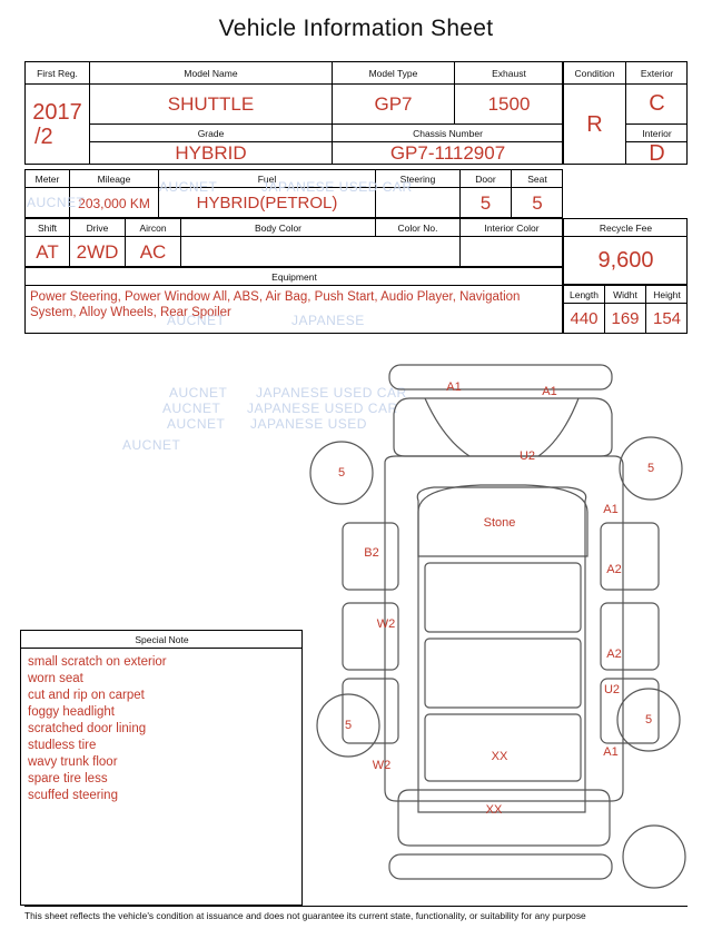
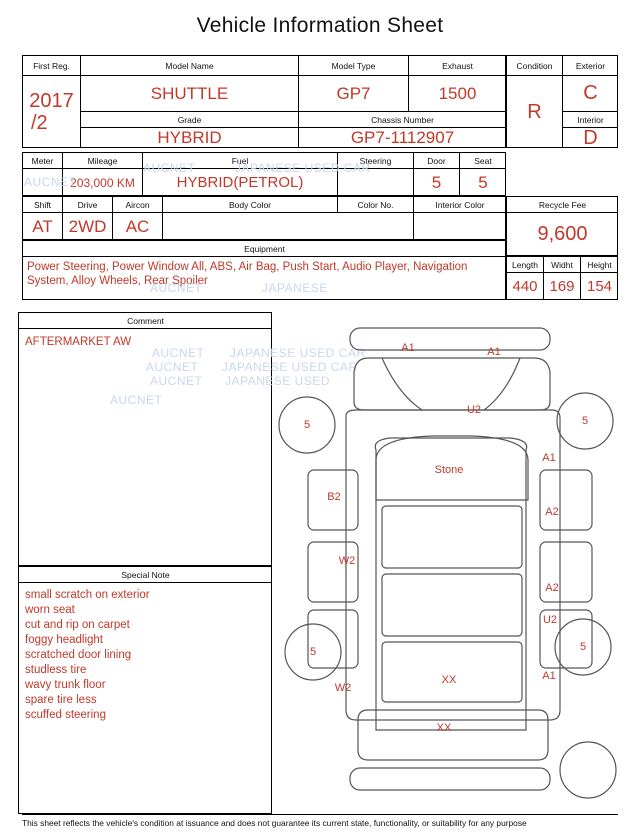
  Vehicle Information Sheet
  First Reg.
  2017
  /2
  Model Name
  SHUTTLE
  Grade
  HYBRID
  Model Type
  GP7
  Exhaust
  1500
  Chassis Number
  GP7-1112907
  Condition
  R
  Exterior
  C
  Interior
  D
  Meter
  Mileage
  203,000 KM
  Fuel
  HYBRID(PETROL)
  Steering
  Door
  5
  Seat
  5
  Shift
  AT
  Drive
  2WD
  Aircon
  AC
  Body Color
  Color No.
  Interior Color
  Recycle Fee
  9,600
  Equipment
  Power Steering, Power Window All, ABS, Air Bag, Push Start, Audio Player, Navigation System, Alloy Wheels, Rear Spoiler
  Length
  440
  Widht
  169
  Height
  154
+ Comment
+ AFTERMARKET AW
  Special Note
  small scratch on exterior
  worn seat
  cut and rip on carpet
  foggy headlight
  scratched door lining
  studless tire
  wavy trunk floor
  spare tire less
  scuffed steering
  AUCNET
  JAPANESE USED CAR
  AUCNET
  AUCNET
  JAPANESE
  AUCNET
  JAPANESE USED CAR
  AUCNET
  JAPANESE USED CAR
  AUCNET
  JAPANESE USED
  AUCNET
  A1
  A1
  U2
  5
  5
  A1
  Stone
  B2
  A2
  W2
  A2
  U2
  5
  5
  A1
  W2
  XX
  XX
  This sheet reflects the vehicle's condition at issuance and does not guarantee its current state, functionality, or suitability for any purpose
